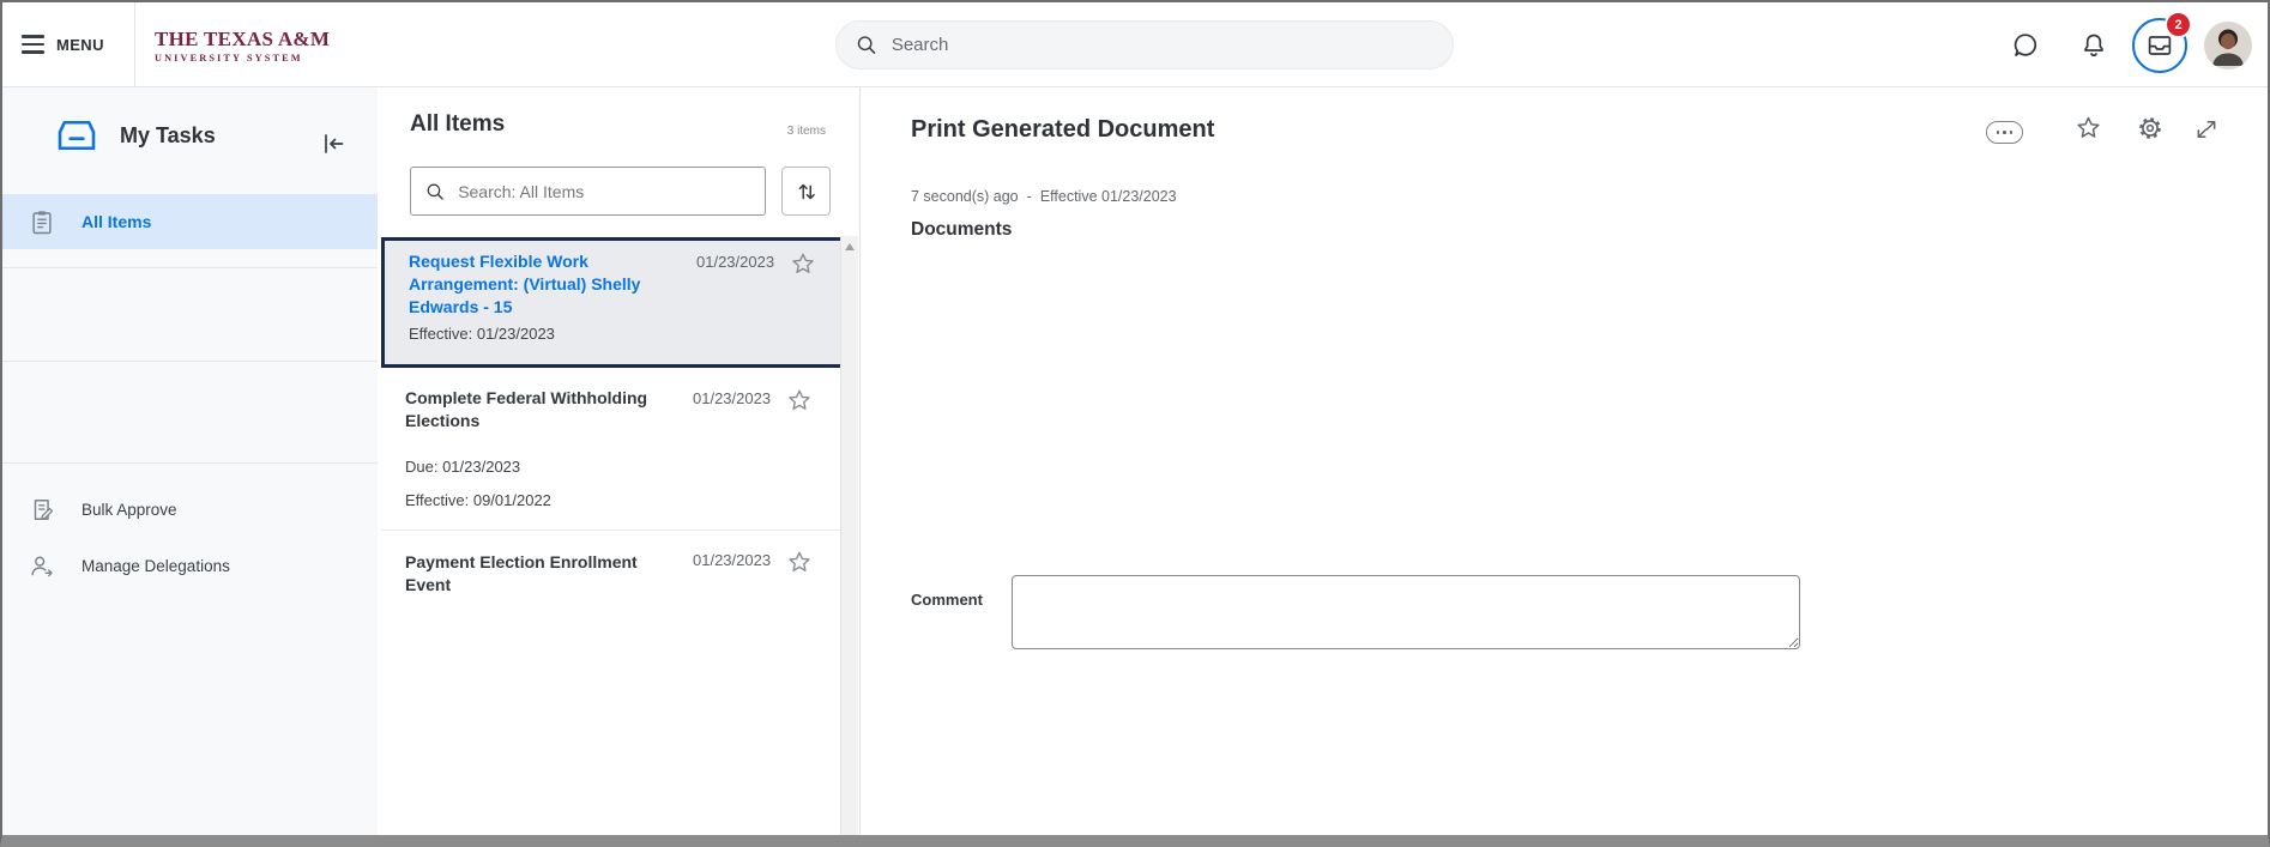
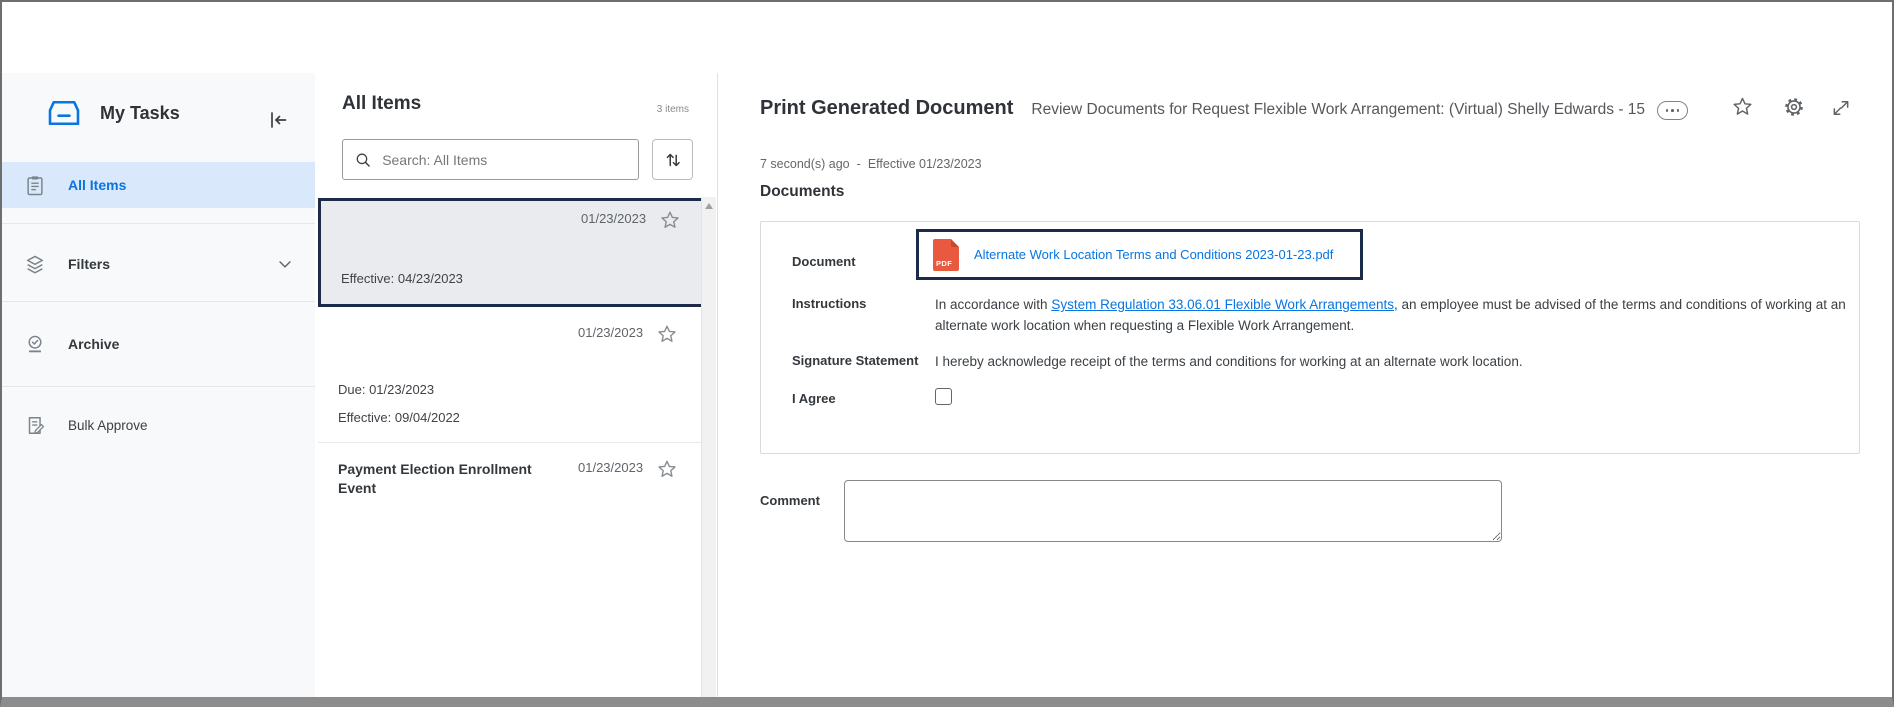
- MENU
- THE TEXAS A&M
- UNIVERSITY SYSTEM
- Search
- 2
  My Tasks
  All Items
+ Filters
+ Archive
  Bulk Approve
- Manage Delegations
  All Items
  3 items
  Search: All Items
- Request Flexible Work Arrangement: (Virtual) Shelly Edwards - 15
  01/23/2023
- Effective: 01/23/2023
+ Effective: 04/23/2023
- Complete Federal Withholding Elections
  01/23/2023
  Due: 01/23/2023
- Effective: 09/01/2022
+ Effective: 09/04/2022
  Payment Election Enrollment Event
  01/23/2023
  Print Generated Document
+ Review Documents for Request Flexible Work Arrangement: (Virtual) Shelly Edwards - 15
  7 second(s) ago
  -
  Effective 01/23/2023
  Documents
+ Document
+ PDF
+ Alternate Work Location Terms and Conditions 2023-01-23.pdf
+ Instructions
+ In accordance with System Regulation 33.06.01 Flexible Work Arrangements, an employee must be advised of the terms and conditions of working at an alternate work location when requesting a Flexible Work Arrangement.
+ Signature Statement
+ I hereby acknowledge receipt of the terms and conditions for working at an alternate work location.
+ I Agree
  Comment
